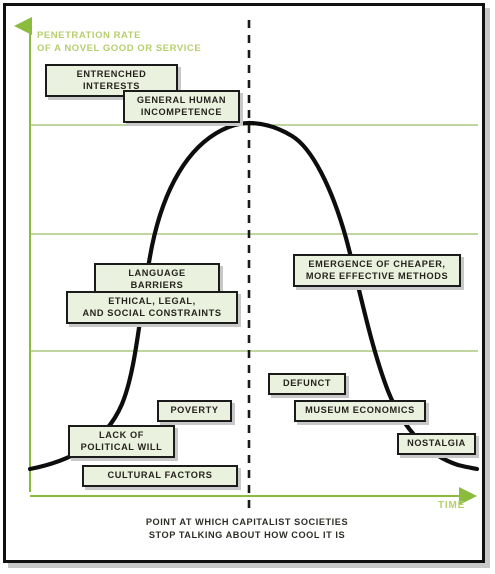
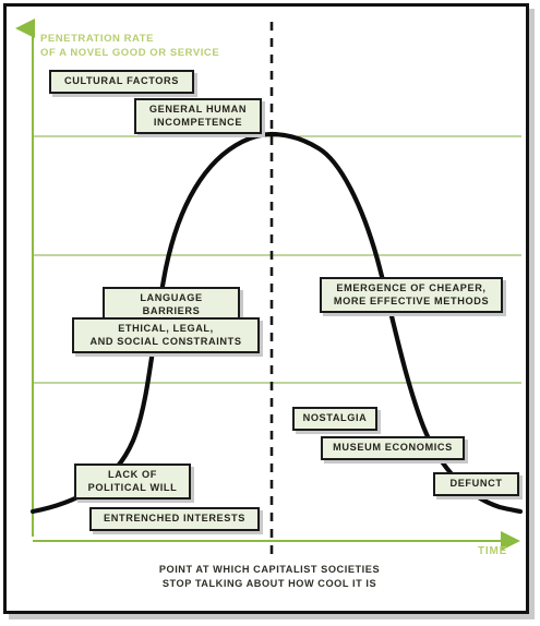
  PENETRATION RATE
  OF A NOVEL GOOD OR SERVICE
  TIME
- ENTRENCHED INTERESTS
+ CULTURAL FACTORS
  GENERAL HUMAN
  INCOMPETENCE
  LANGUAGE BARRIERS
  ETHICAL, LEGAL,
  AND SOCIAL CONSTRAINTS
- POVERTY
  LACK OF
  POLITICAL WILL
- CULTURAL FACTORS
+ ENTRENCHED INTERESTS
  EMERGENCE OF CHEAPER,
  MORE EFFECTIVE METHODS
- DEFUNCT
+ NOSTALGIA
  MUSEUM ECONOMICS
- NOSTALGIA
+ DEFUNCT
  POINT AT WHICH CAPITALIST SOCIETIES
  STOP TALKING ABOUT HOW COOL IT IS
